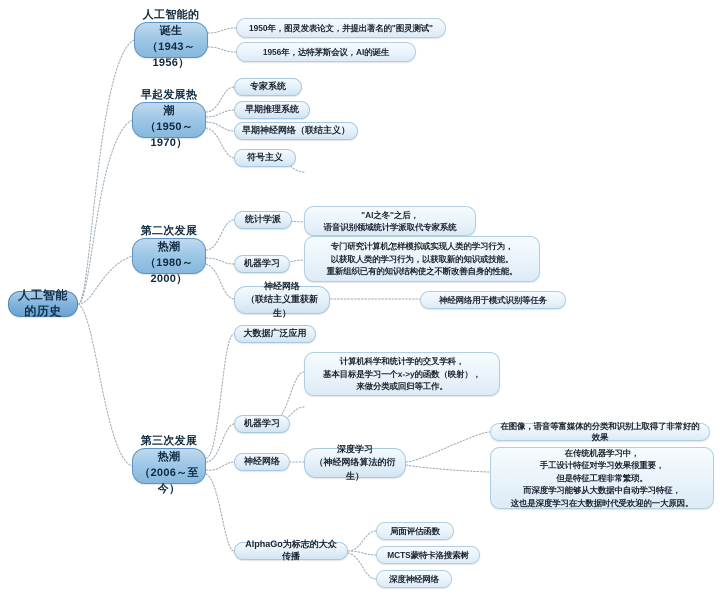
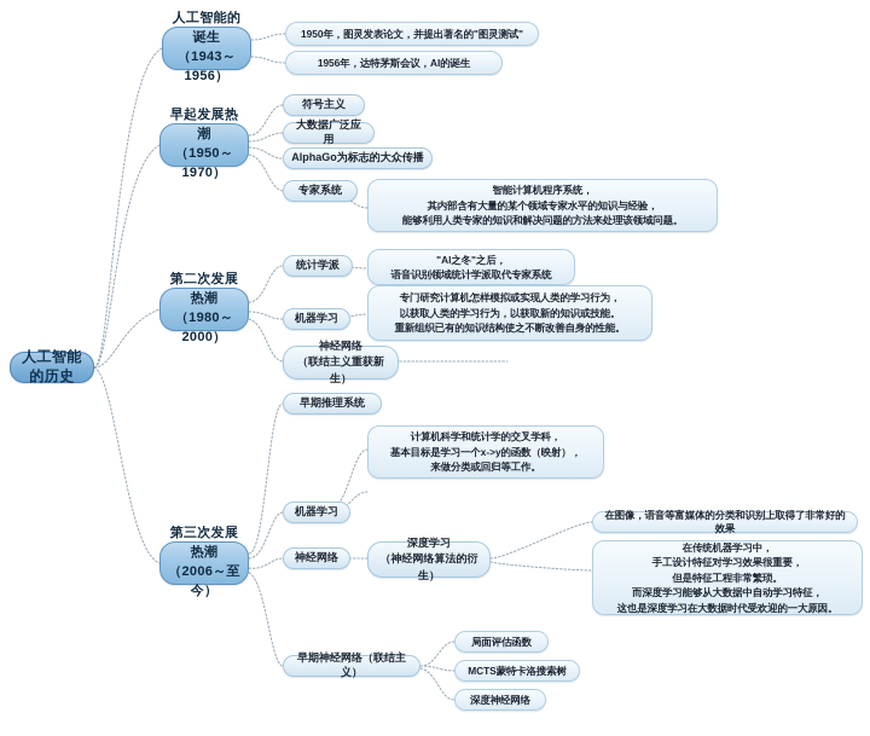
  人工智能的历史
  人工智能的诞生
  （1943～1956）
  1950年，图灵发表论文，并提出著名的"图灵测试"
  1956年，达特茅斯会议，AI的诞生
  早起发展热潮
  （1950～1970）
- 专家系统
+ 符号主义
- 早期推理系统
+ 大数据广泛应用
- 早期神经网络（联结主义）
+ AlphaGo为标志的大众传播
- 符号主义
+ 专家系统
+ 智能计算机程序系统，
+ 其内部含有大量的某个领域专家水平的知识与经验，
+ 能够利用人类专家的知识和解决问题的方法来处理该领域问题。
  第二次发展热潮
  （1980～2000）
  统计学派
  "AI之冬"之后，
  语音识别领域统计学派取代专家系统
  机器学习
  专门研究计算机怎样模拟或实现人类的学习行为，
  以获取人类的学习行为，以获取新的知识或技能。
  重新组织已有的知识结构使之不断改善自身的性能。
  神经网络
  （联结主义重获新生）
- 神经网络用于模式识别等任务
  第三次发展热潮
  （2006～至今）
- 大数据广泛应用
+ 早期推理系统
  机器学习
  计算机科学和统计学的交叉学科，
  基本目标是学习一个x->y的函数（映射），
  来做分类或回归等工作。
  神经网络
  深度学习
  （神经网络算法的衍生）
  在图像，语音等富媒体的分类和识别上取得了非常好的效果
  在传统机器学习中，
  手工设计特征对学习效果很重要，
  但是特征工程非常繁琐。
  而深度学习能够从大数据中自动学习特征，
  这也是深度学习在大数据时代受欢迎的一大原因。
- AlphaGo为标志的大众传播
+ 早期神经网络（联结主义）
  局面评估函数
  MCTS蒙特卡洛搜索树
  深度神经网络
